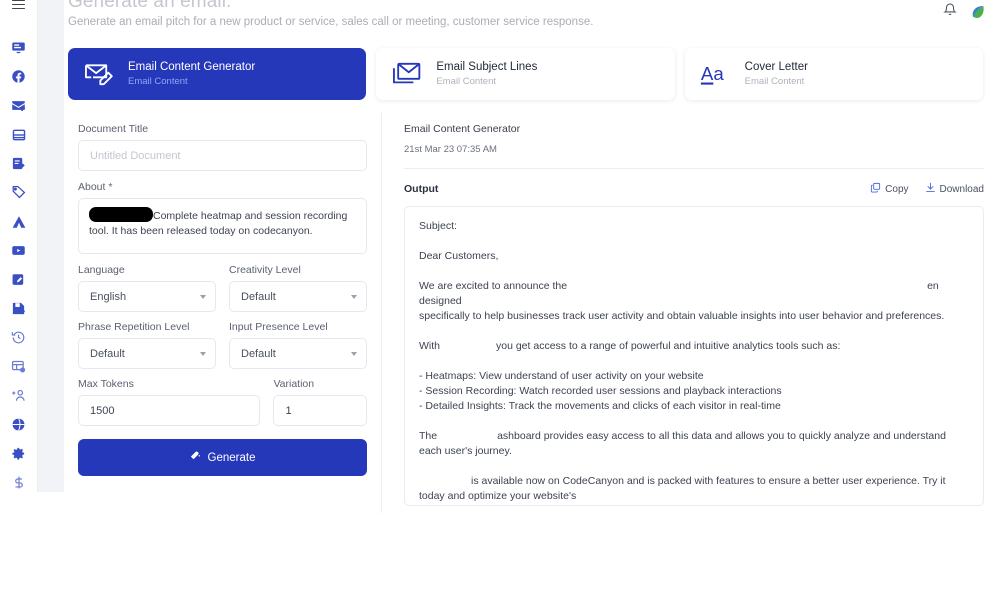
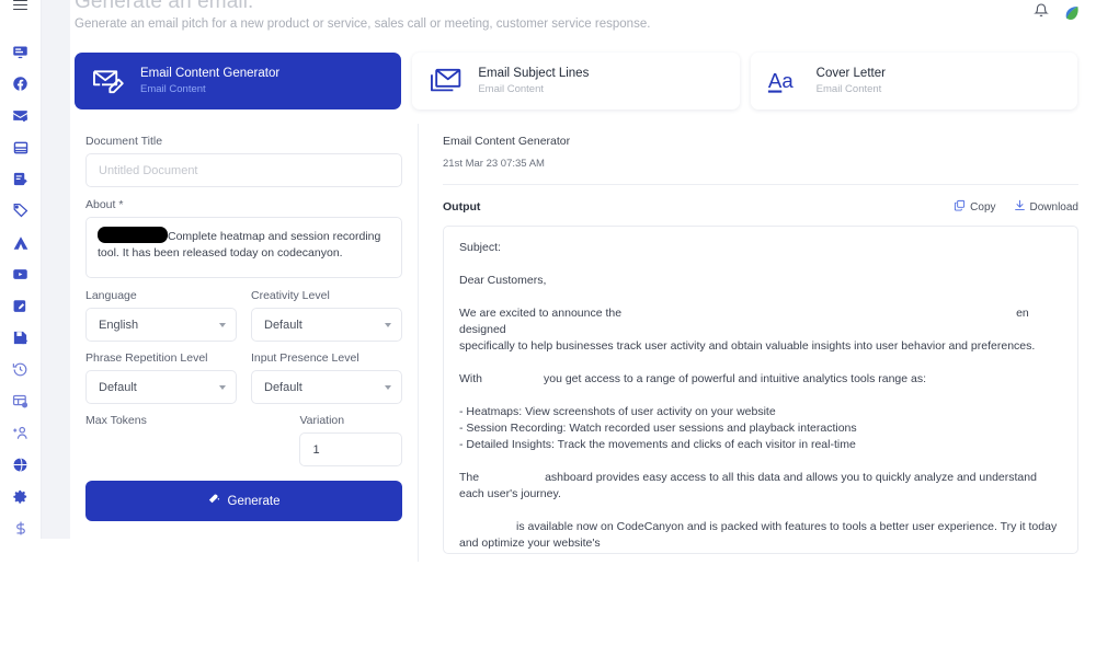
  Generate an email.
  Generate an email pitch for a new product or service, sales call or meeting, customer service response.
  Email Content Generator
  Email Content
  Email Subject Lines
  Email Content
  Aa
  Cover Letter
  Email Content
  Document Title
  Untitled Document
  About *
  Complete heatmap and session recording tool. It has been released today on codecanyon.
  Language
  English
  Creativity Level
  Default
  Phrase Repetition Level
  Default
  Input Presence Level
  Default
  Max Tokens
- 1500
  Variation
  1
  Generate
  Email Content Generator
  21st Mar 23 07:35 AM
  Output
  Copy
  Download
  Subject:
  Dear Customers,
  We are excited to announce the en designed
  specifically to help businesses track user activity and obtain valuable insights into user behavior and preferences.
- With you get access to a range of powerful and intuitive analytics tools such as:
+ With you get access to a range of powerful and intuitive analytics tools range as:
- - Heatmaps: View understand of user activity on your website
+ - Heatmaps: View screenshots of user activity on your website
  - Session Recording: Watch recorded user sessions and playback interactions
  - Detailed Insights: Track the movements and clicks of each visitor in real-time
  The ashboard provides easy access to all this data and allows you to quickly analyze and understand each user's journey.
- is available now on CodeCanyon and is packed with features to ensure a better user experience. Try it today and optimize your website's
+ is available now on CodeCanyon and is packed with features to tools a better user experience. Try it today and optimize your website's
